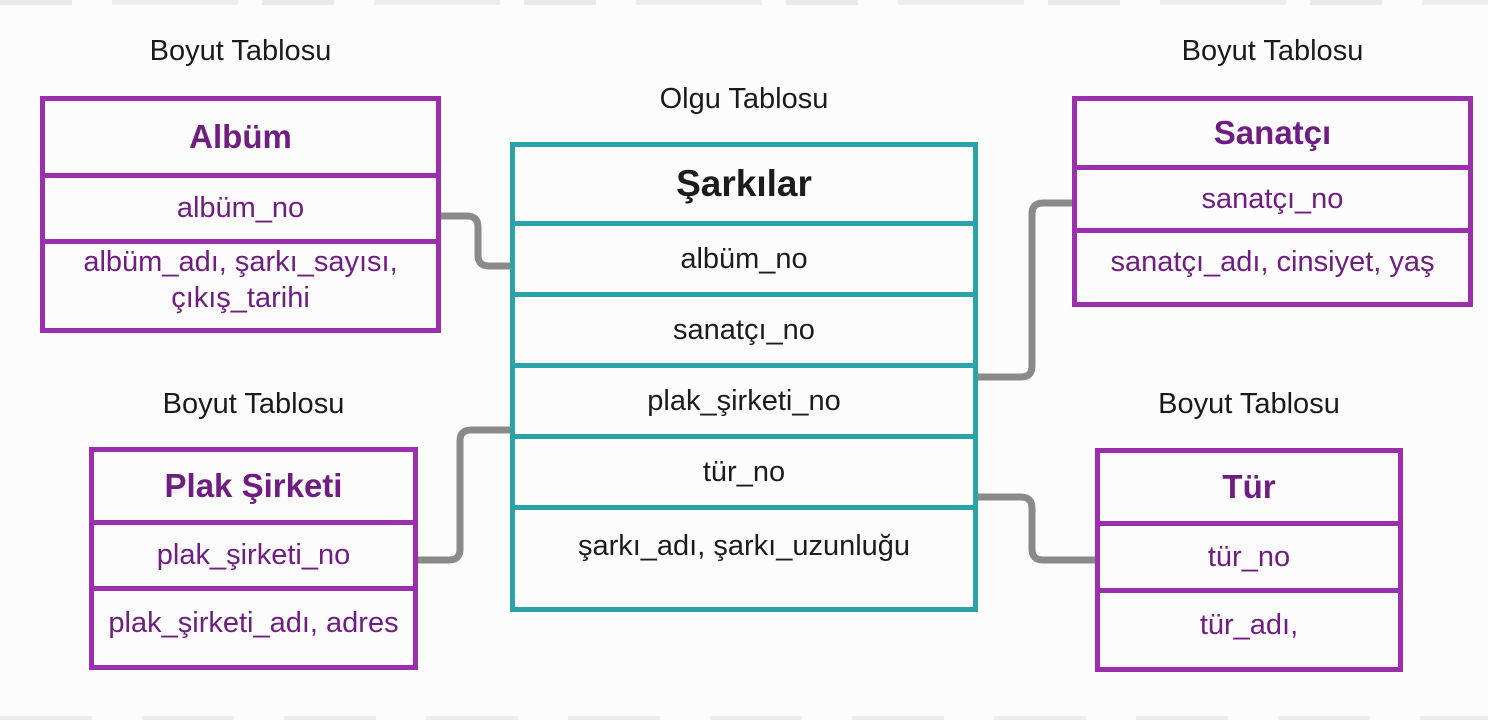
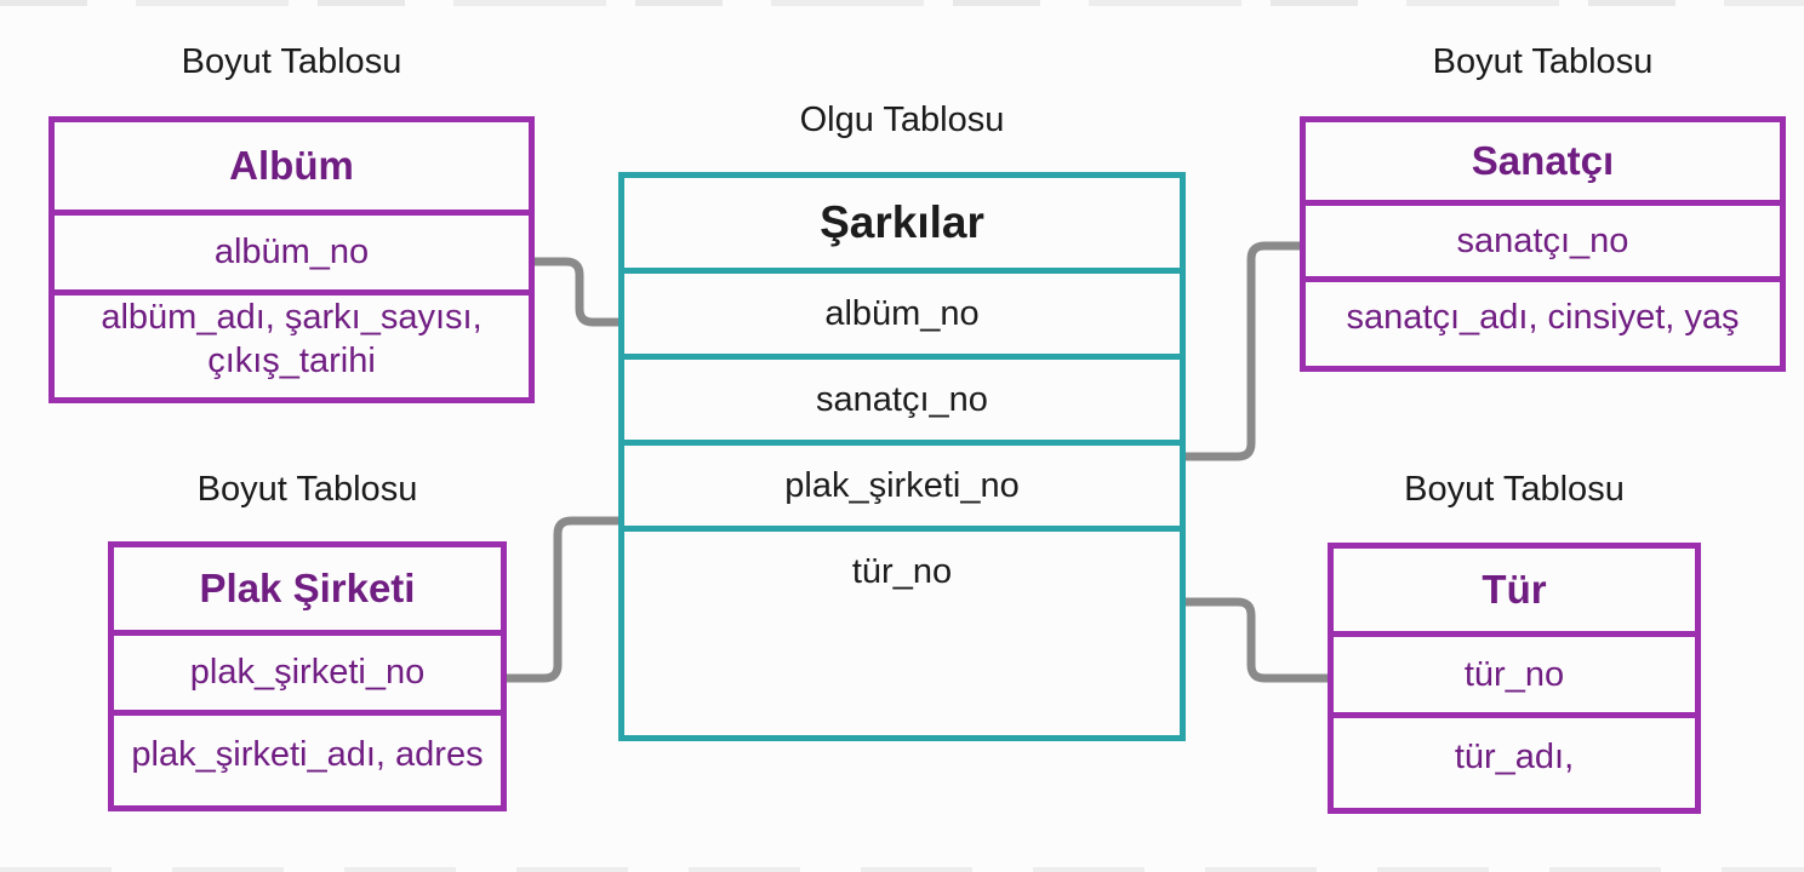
  Boyut Tablosu
  Olgu Tablosu
  Boyut Tablosu
  Boyut Tablosu
  Boyut Tablosu
  Albüm
  albüm_no
  albüm_adı, şarkı_sayısı, çıkış_tarihi
  Şarkılar
  albüm_no
  sanatçı_no
  plak_şirketi_no
  tür_no
- şarkı_adı, şarkı_uzunluğu
  Sanatçı
  sanatçı_no
  sanatçı_adı, cinsiyet, yaş
  Plak Şirketi
  plak_şirketi_no
  plak_şirketi_adı, adres
  Tür
  tür_no
  tür_adı,
